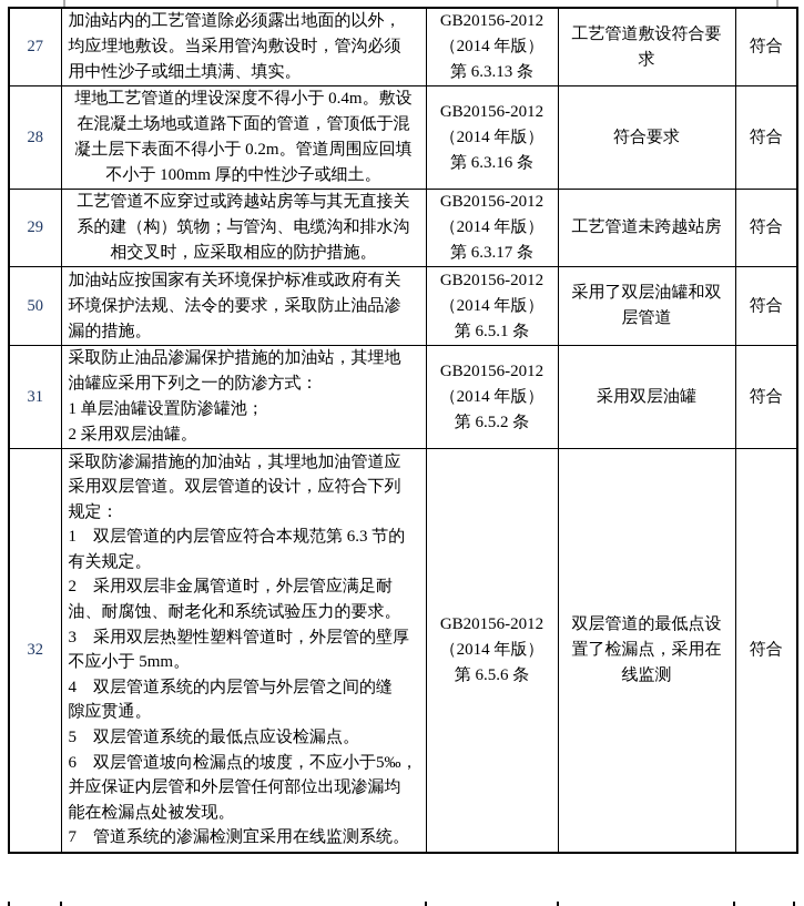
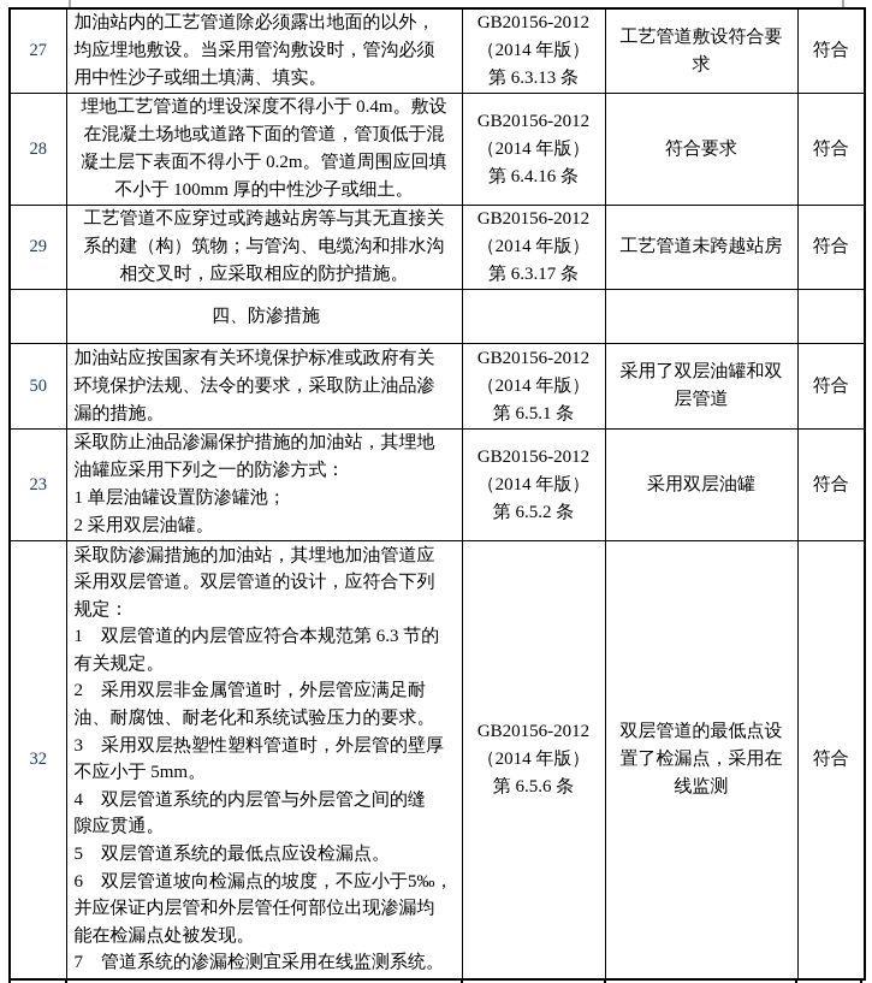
  27	加油站内的工艺管道除必须露出地面的以外， 均应埋地敷设。当采用管沟敷设时，管沟必须 用中性沙子或细土填满、填实。	GB20156-2012 （2014 年版） 第 6.3.13 条	工艺管道敷设符合要 求	符合
- 28	埋地工艺管道的埋设深度不得小于 0.4m。敷设 在混凝土场地或道路下面的管道，管顶低于混 凝土层下表面不得小于 0.2m。管道周围应回填 不小于 100mm 厚的中性沙子或细土。	GB20156-2012 （2014 年版） 第 6.3.16 条	符合要求	符合
+ 28	埋地工艺管道的埋设深度不得小于 0.4m。敷设 在混凝土场地或道路下面的管道，管顶低于混 凝土层下表面不得小于 0.2m。管道周围应回填 不小于 100mm 厚的中性沙子或细土。	GB20156-2012 （2014 年版） 第 6.4.16 条	符合要求	符合
  29	工艺管道不应穿过或跨越站房等与其无直接关 系的建（构）筑物；与管沟、电缆沟和排水沟 相交叉时，应采取相应的防护措施。	GB20156-2012 （2014 年版） 第 6.3.17 条	工艺管道未跨越站房	符合
+ 	四、防渗措施
  50	加油站应按国家有关环境保护标准或政府有关 环境保护法规、法令的要求，采取防止油品渗 漏的措施。	GB20156-2012 （2014 年版） 第 6.5.1 条	采用了双层油罐和双 层管道	符合
- 31	采取防止油品渗漏保护措施的加油站，其埋地 油罐应采用下列之一的防渗方式： 1 单层油罐设置防渗罐池； 2 采用双层油罐。	GB20156-2012 （2014 年版） 第 6.5.2 条	采用双层油罐	符合
+ 23	采取防止油品渗漏保护措施的加油站，其埋地 油罐应采用下列之一的防渗方式： 1 单层油罐设置防渗罐池； 2 采用双层油罐。	GB20156-2012 （2014 年版） 第 6.5.2 条	采用双层油罐	符合
  32	采取防渗漏措施的加油站，其埋地加油管道应 采用双层管道。双层管道的设计，应符合下列 规定： 1 双层管道的内层管应符合本规范第 6.3 节的 有关规定。 2 采用双层非金属管道时，外层管应满足耐 油、耐腐蚀、耐老化和系统试验压力的要求。 3 采用双层热塑性塑料管道时，外层管的壁厚 不应小于 5mm。 4 双层管道系统的内层管与外层管之间的缝 隙应贯通。 5 双层管道系统的最低点应设检漏点。 6 双层管道坡向检漏点的坡度，不应小于5‰， 并应保证内层管和外层管任何部位出现渗漏均 能在检漏点处被发现。 7 管道系统的渗漏检测宜采用在线监测系统。	GB20156-2012 （2014 年版） 第 6.5.6 条	双层管道的最低点设 置了检漏点，采用在 线监测	符合
